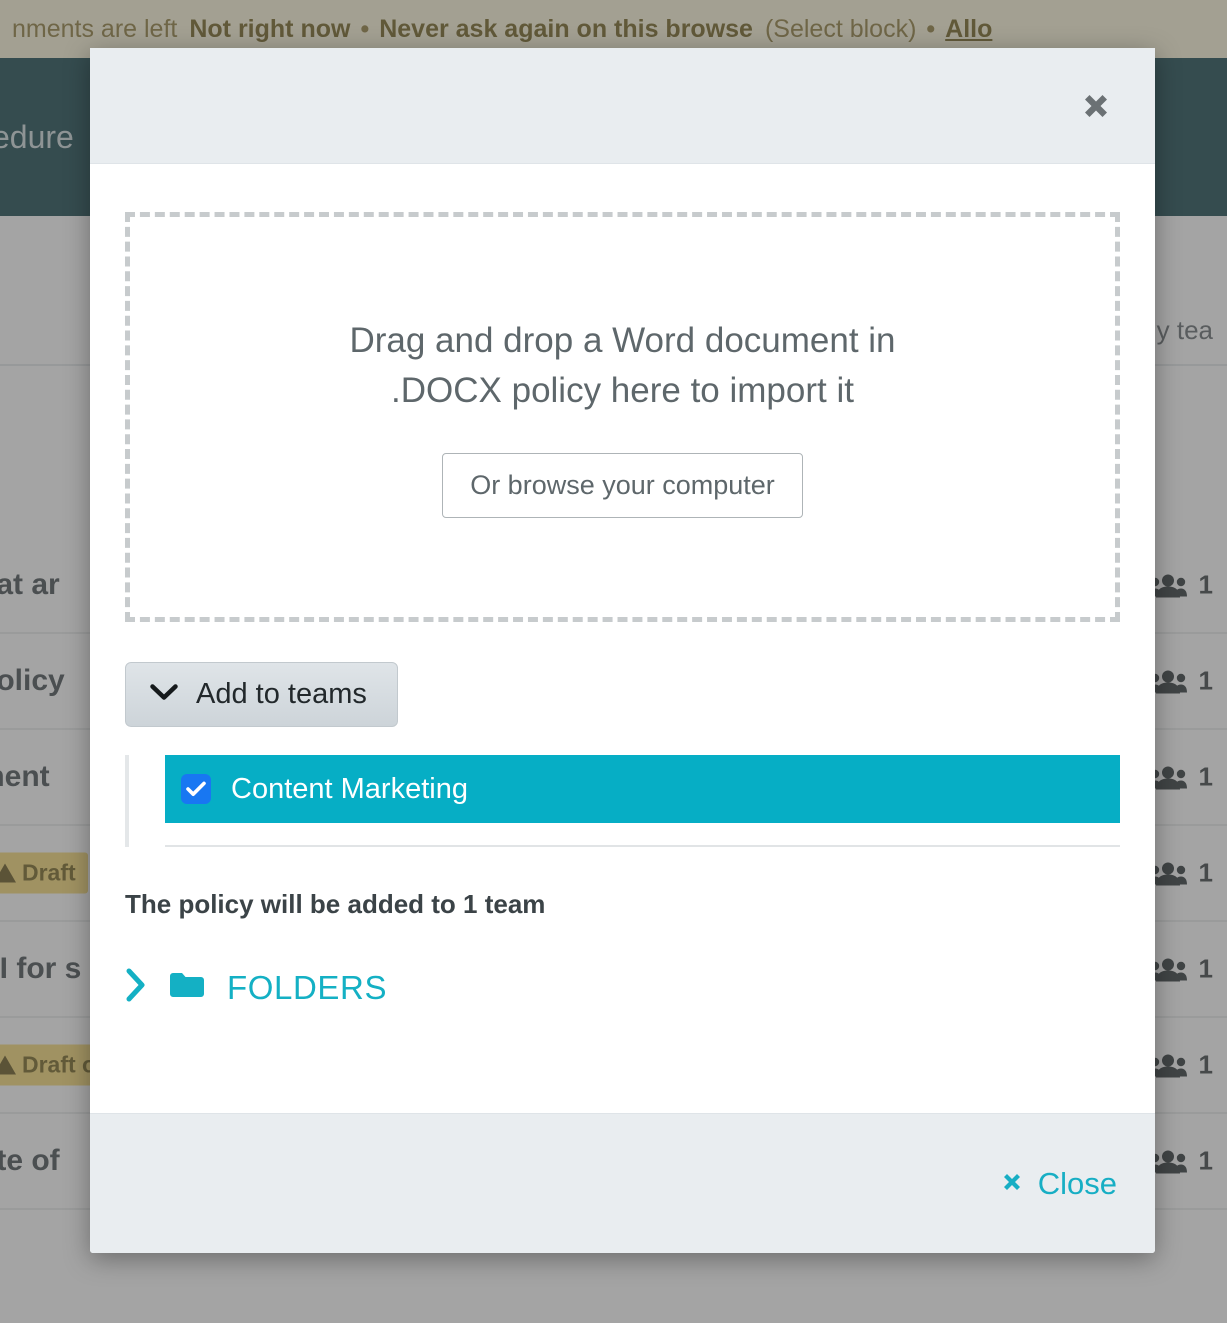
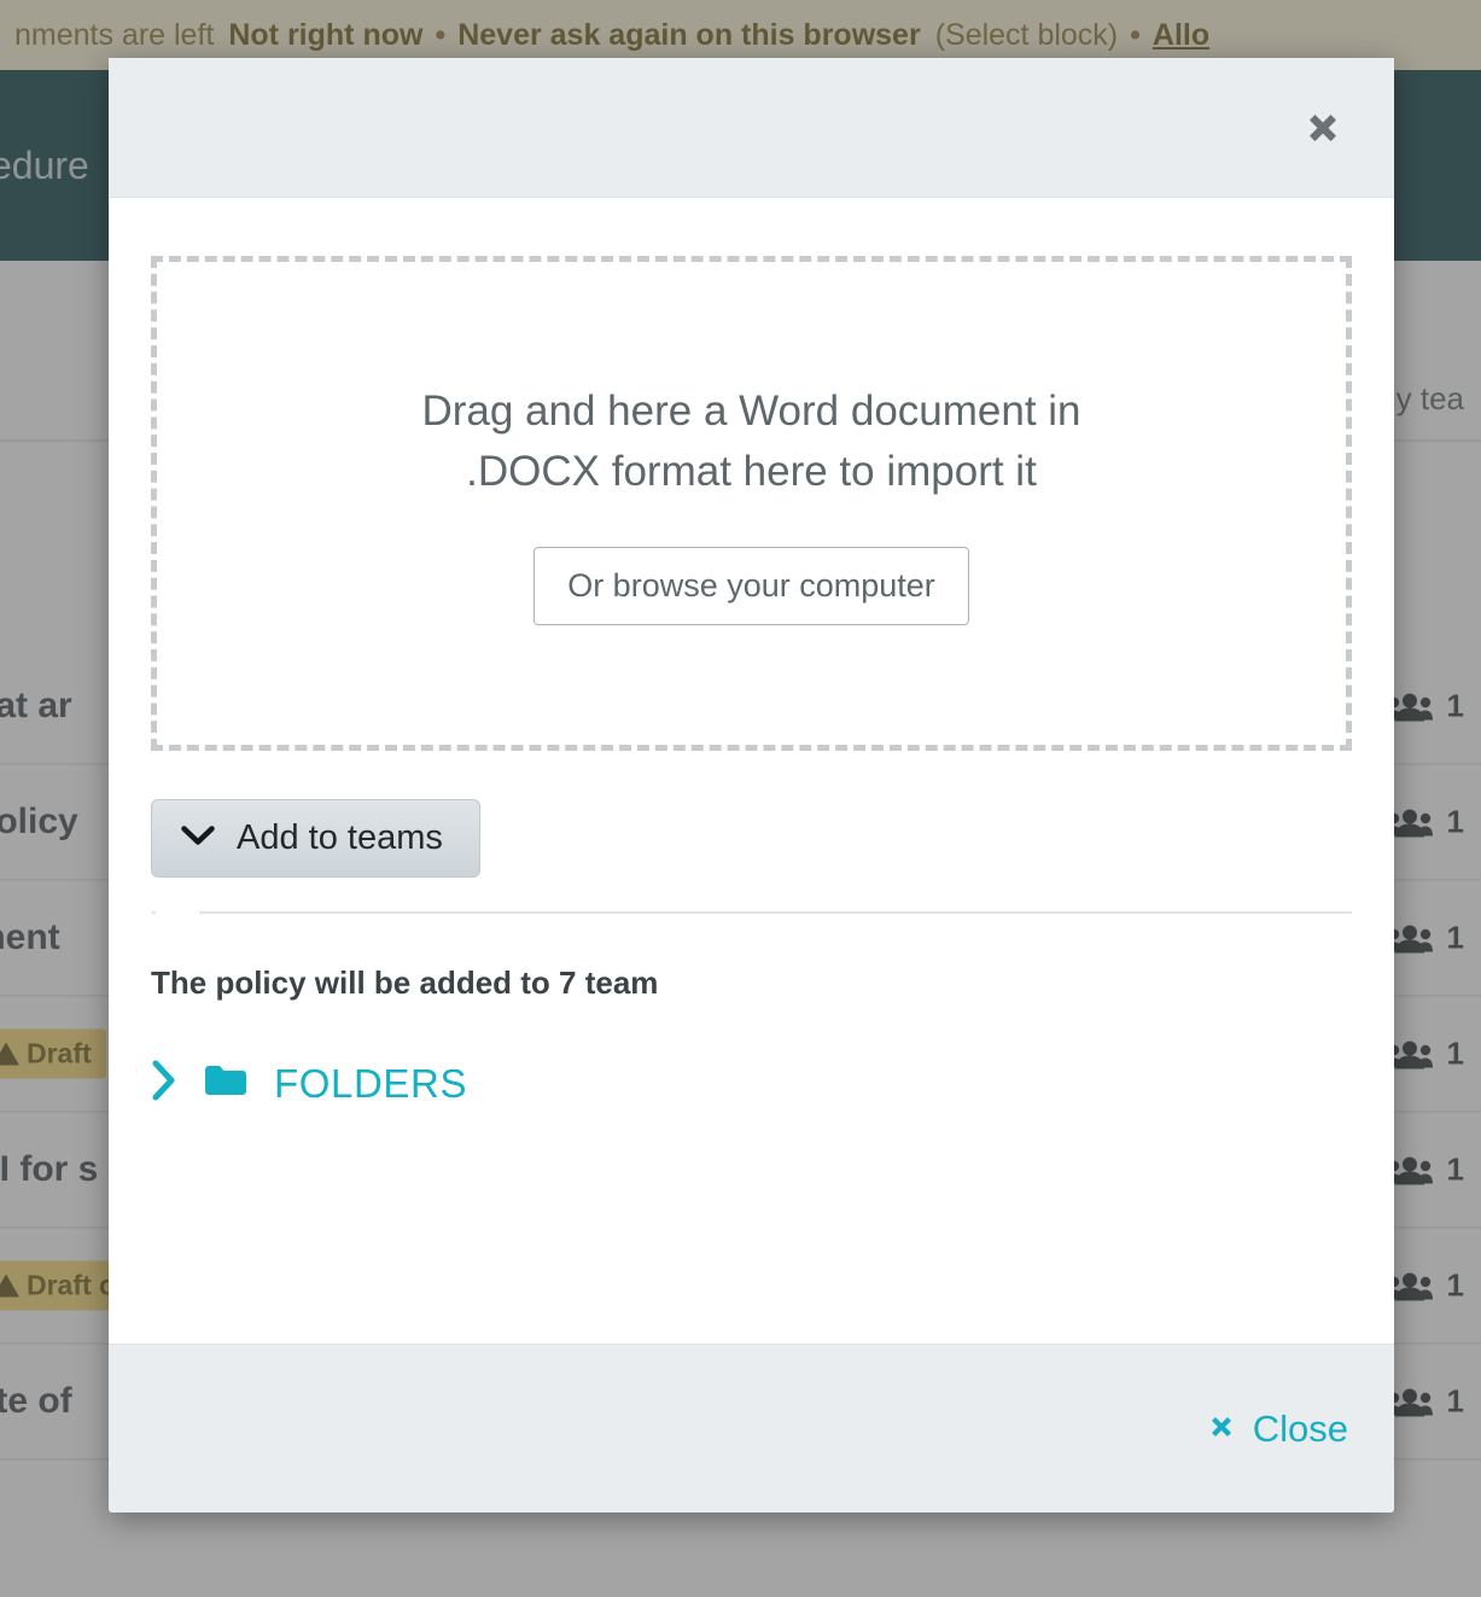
  nments are left
  Not right now
  •
- Never ask again on this browse
+ Never ask again on this browser
  (Select block)
  •
  Allo
  edure
  y tea
  at ar
  1
  olicy
  1
  ent
  1
  Draft
  1
  I for s
  1
  Draft
  1
  te of
  1
- Drag and drop a Word document in
+ Drag and here a Word document in
- .DOCX policy here to import it
+ .DOCX format here to import it
  Or browse your computer
  Add to teams
- Content Marketing
- The policy will be added to 1 team
+ The policy will be added to 7 team
  FOLDERS
  Close
